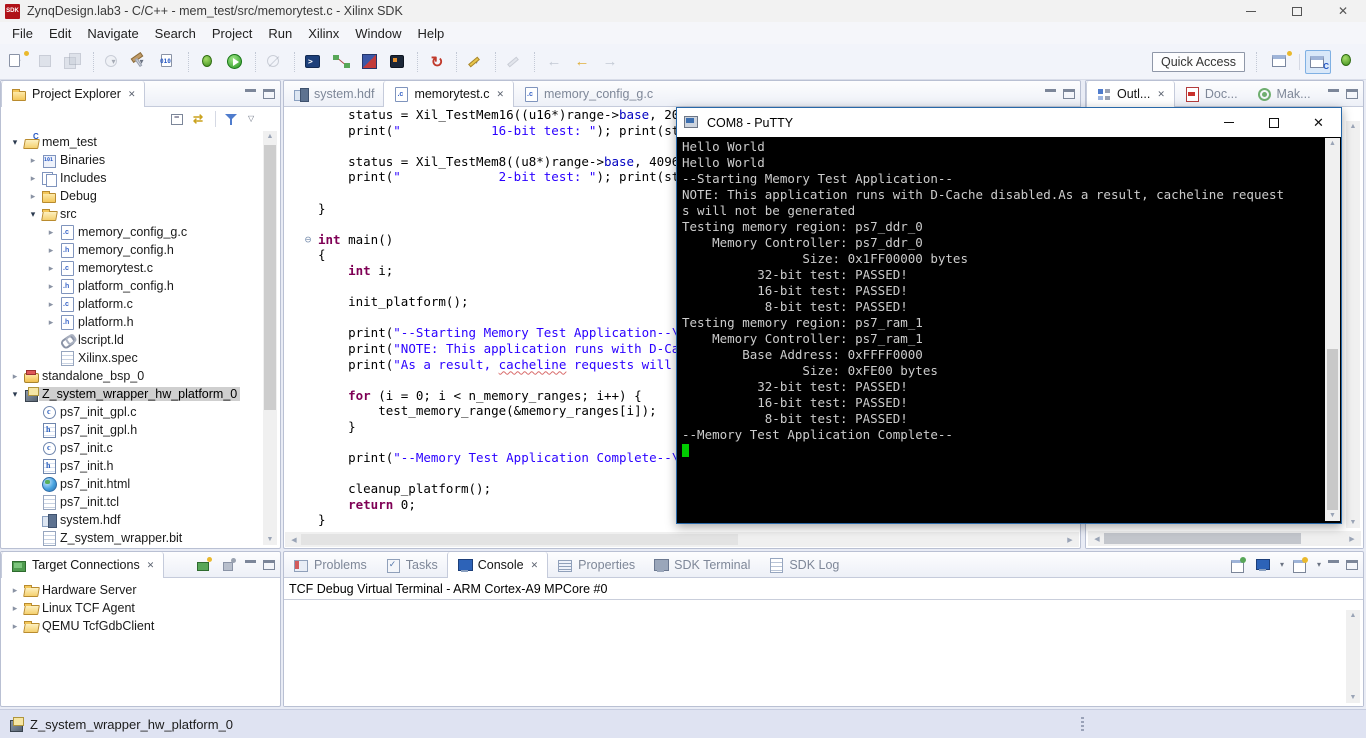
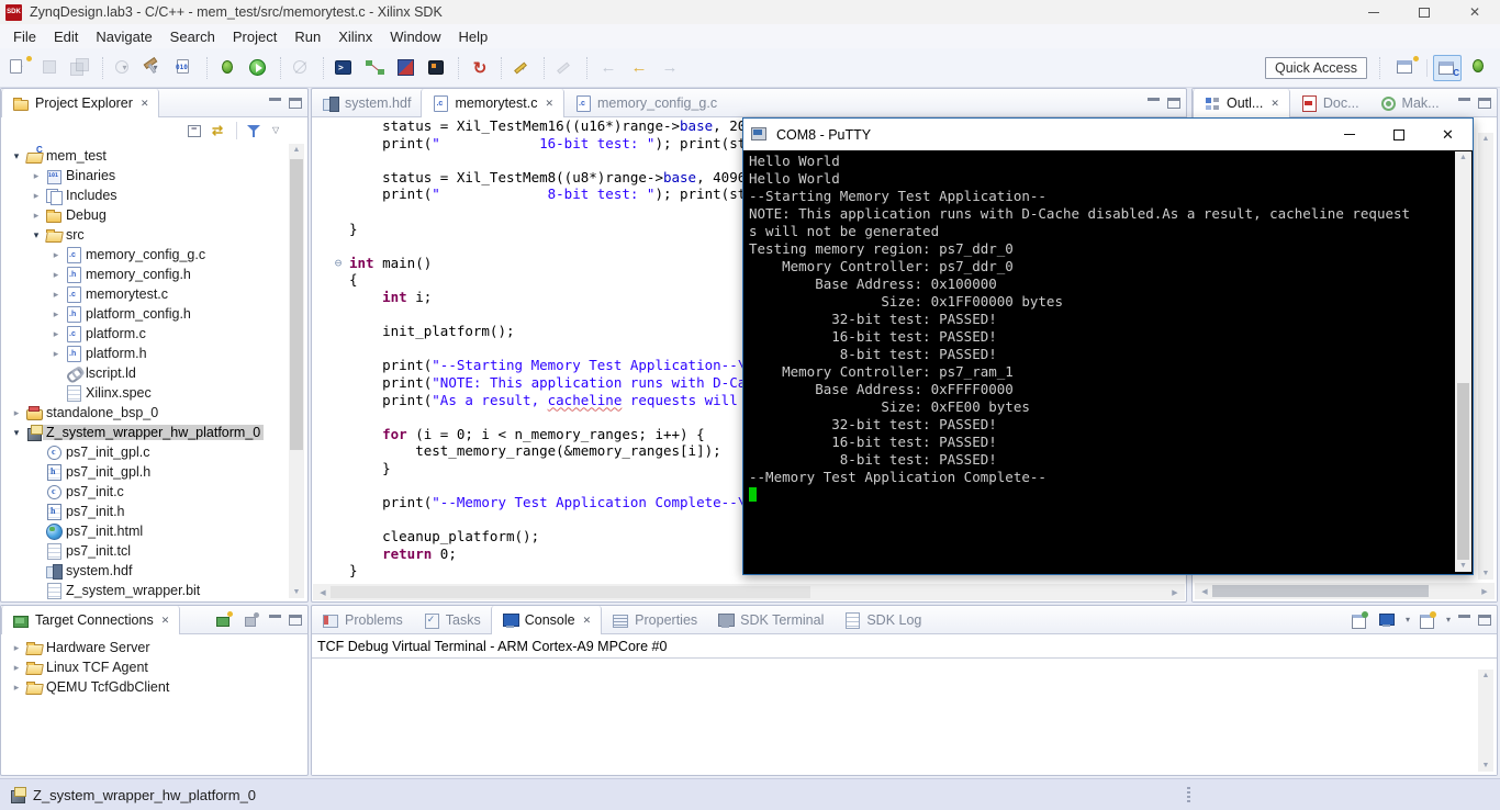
  ZynqDesign.lab3 - C/C++ - mem_test/src/memorytest.c - Xilinx SDK
  ✕
  File
  Edit
  Navigate
  Search
  Project
  Run
  Xilinx
  Window
  Help
  ▾
  ▾
  >
  ↻
  ←
  ←
  →
  Quick Access
  C
  Project Explorer
  ✕
  ▾
  mem_test
  ▸
  Binaries
  ▸
  Includes
  ▸
  Debug
  ▾
  src
  ▸
  memory_config_g.c
  ▸
  memory_config.h
  ▸
  memorytest.c
  ▸
  platform_config.h
  ▸
  platform.c
  ▸
  platform.h
  lscript.ld
  Xilinx.spec
  ▸
  standalone_bsp_0
  ▾
  Z_system_wrapper_hw_platform_0
  ps7_init_gpl.c
  ps7_init_gpl.h
  ps7_init.c
  ps7_init.h
  ps7_init.html
  ps7_init.tcl
  system.hdf
  Z_system_wrapper.bit
  system.hdf
  memorytest.c
  ✕
  memory_config_g.c
  status = Xil_TestMem16((u16*)range->
  base
  print(
  " 16-bit test: "
  status = Xil_TestMem8((u8*)range->
  base
  print(
- " 2-bit test: "
+ " 8-bit test: "
  }
  ⊖
  int
  main()
  {
  int
  i;
  init_platform();
  print(
  "--Starting Memory Test Application--
  print(
  "NOTE: This application runs with D-C
  print(
  "As a result,
  cacheline
  requests will
  for
  (i = 0; i < n_memory_ranges; i++) {
  test_memory_range(&memory_ranges[i]);
  }
  print(
  "--Memory Test Application Complete--
  cleanup_platform();
  return
  0;
  }
  Outl...
  ✕
  Doc...
  Mak...
  COM8 - PuTTY
  ✕
  Hello World
  Hello World
  --Starting Memory Test Application--
  NOTE: This application runs with D-Cache disabled.As a result, cacheline request
  s will not be generated
  Testing memory region: ps7_ddr_0
  Memory Controller: ps7_ddr_0
+ Base Address: 0x100000
  Size: 0x1FF00000 bytes
  32-bit test: PASSED!
  16-bit test: PASSED!
  8-bit test: PASSED!
- Testing memory region: ps7_ram_1
  Memory Controller: ps7_ram_1
  Base Address: 0xFFFF0000
  Size: 0xFE00 bytes
  32-bit test: PASSED!
  16-bit test: PASSED!
  8-bit test: PASSED!
  --Memory Test Application Complete--
  Target Connections
  ✕
  ▸
  Hardware Server
  ▸
  Linux TCF Agent
  ▸
  QEMU TcfGdbClient
  Problems
  Tasks
  Console
  ✕
  Properties
  SDK Terminal
  SDK Log
  ▾
  ▾
  TCF Debug Virtual Terminal - ARM Cortex-A9 MPCore #0
  Z_system_wrapper_hw_platform_0
